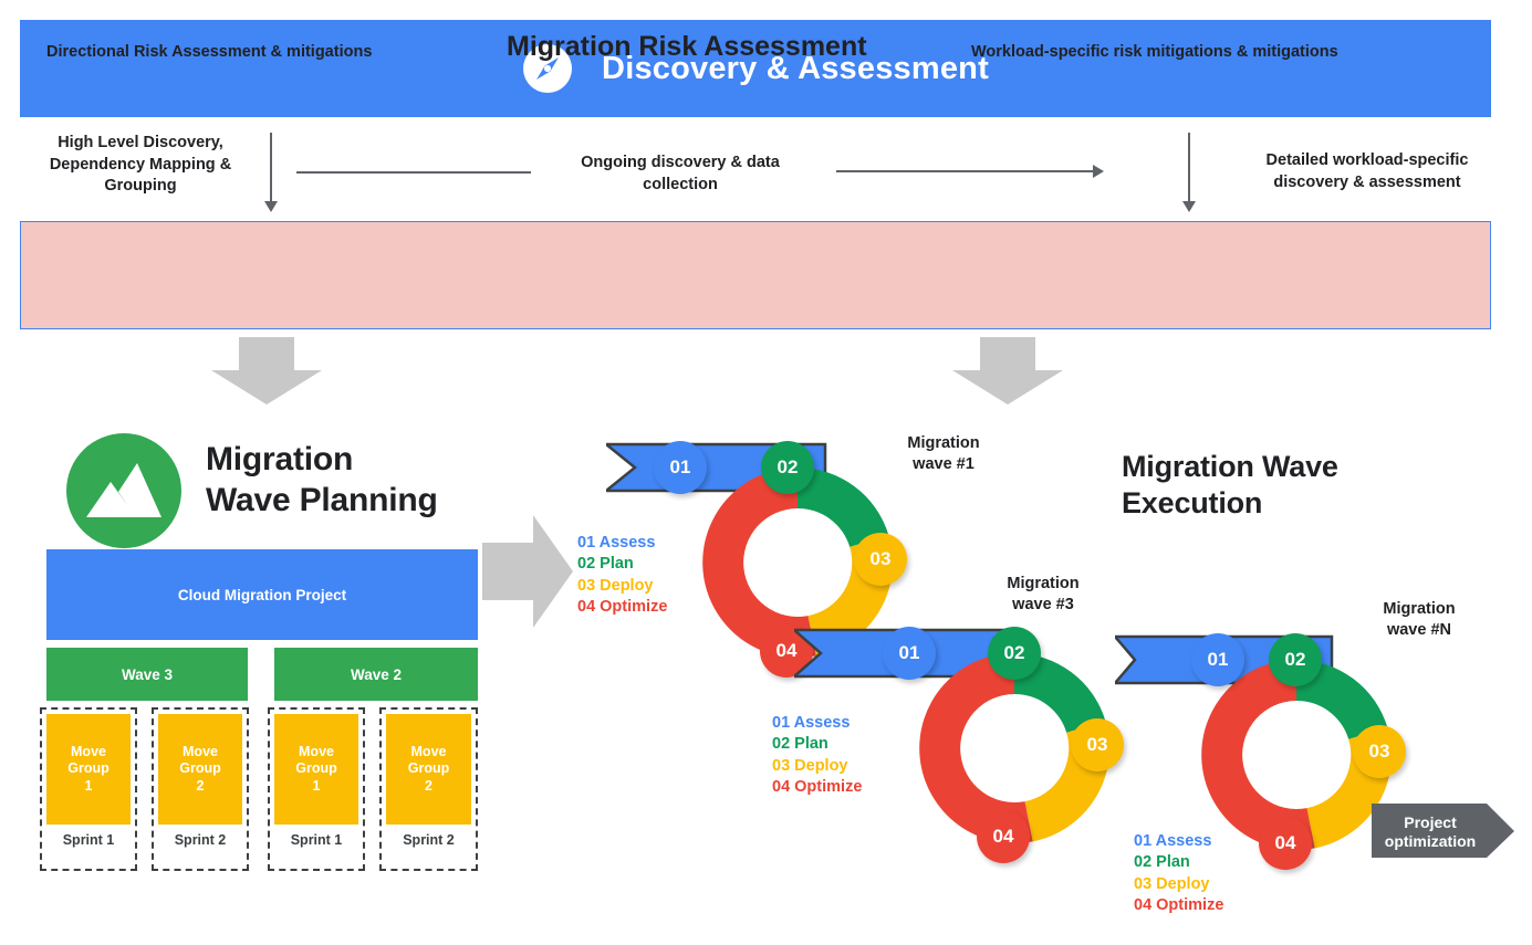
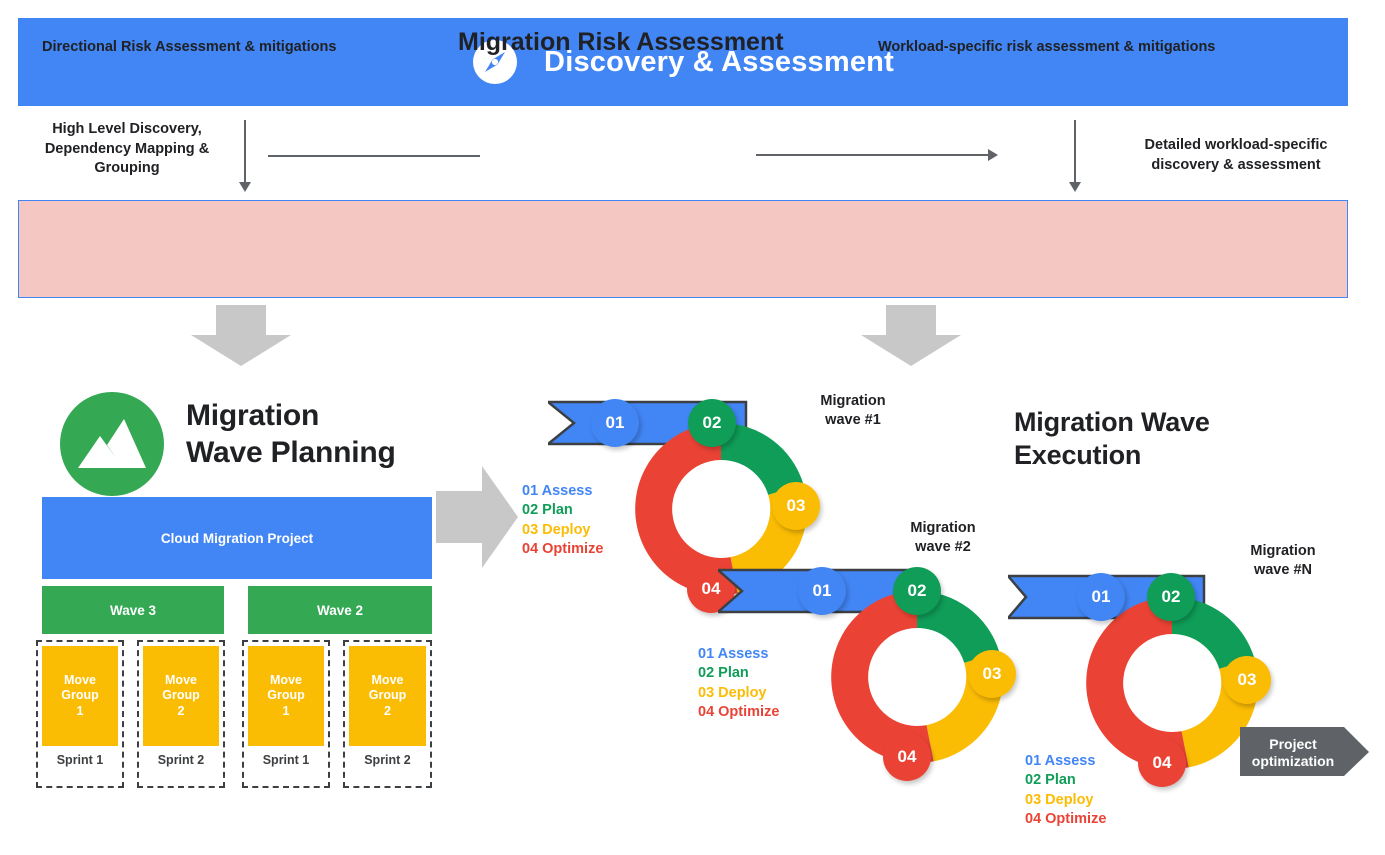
  Discovery & Assessment
  High Level Discovery,
  Dependency Mapping &
  Grouping
- Ongoing discovery & data
- collection
  Detailed workload-specific
  discovery & assessment
  Directional Risk Assessment & mitigations
  Migration Risk Assessment
- Workload-specific risk mitigations & mitigations
+ Workload-specific risk assessment & mitigations
  Migration
  Wave Planning
  Cloud Migration Project
  Wave 3
  Wave 2
  Move
  Group
  1
  Sprint 1
  Move
  Group
  2
  Sprint 2
  Move
  Group
  1
  Sprint 1
  Move
  Group
  2
  Sprint 2
  Migration Wave
  Execution
  01
  02
  03
  04
  Migration
  wave #1
  01 Assess
  02 Plan
  03 Deploy
  04 Optimize
  01
  02
  03
  04
  Migration
- wave #3
+ wave #2
  01 Assess
  02 Plan
  03 Deploy
  04 Optimize
  01
  02
  03
  04
  Migration
  wave #N
  01 Assess
  02 Plan
  03 Deploy
  04 Optimize
  Project
  optimization
